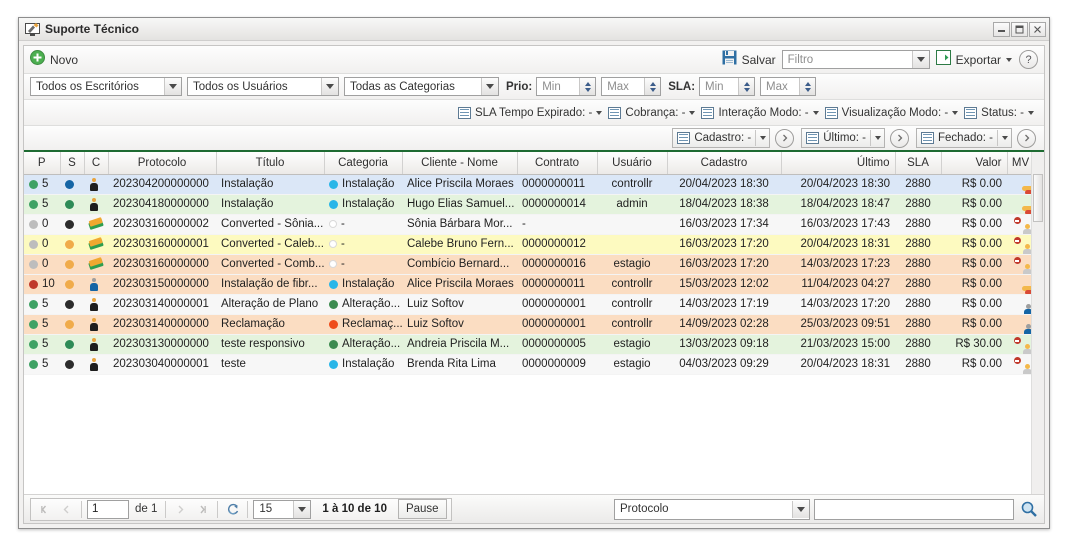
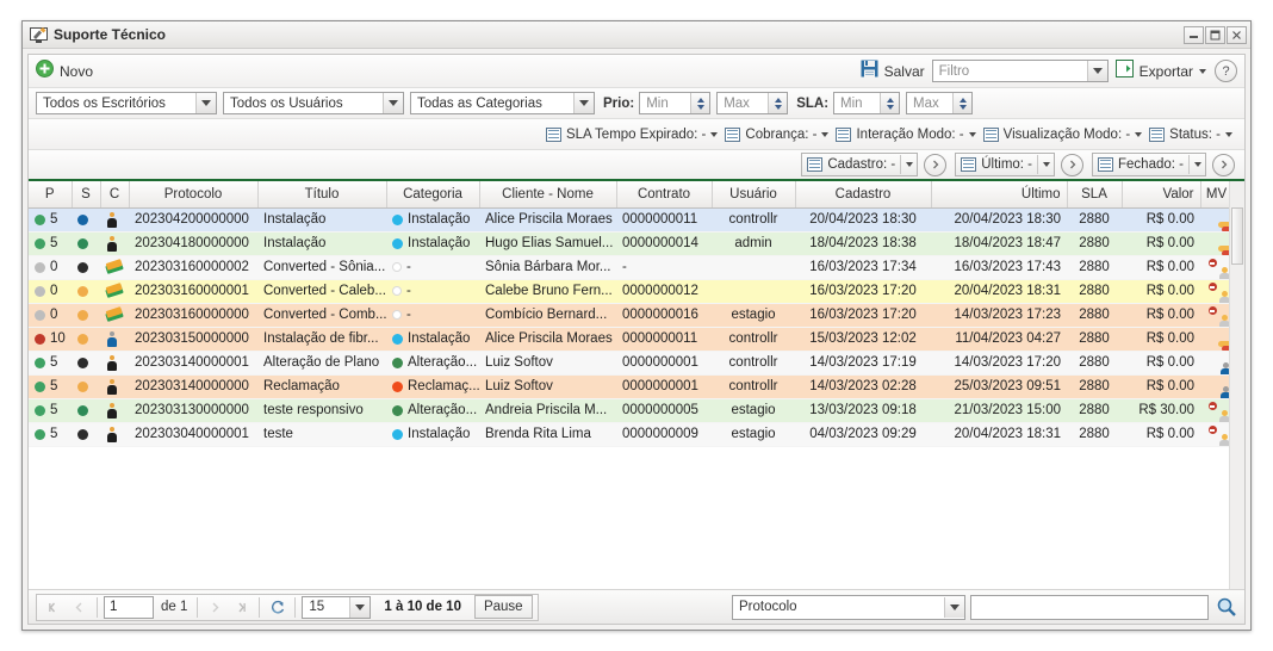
  Suporte Técnico
  Novo
  Salvar
  Filtro
  Exportar
  ?
  Todos os Escritórios
  Todos os Usuários
  Todas as Categorias
  Prio:
  Min
  Max
  SLA:
  Min
  Max
  SLA Tempo Expirado: -
  Cobrança: -
  Interação Modo: -
  Visualização Modo: -
  Status: -
  Cadastro: -
  Último: -
  Fechado: -
  P	S	C	Protocolo	Título	Categoria	Cliente - Nome	Contrato	Usuário	Cadastro	Último	SLA	Valor	MV
  5			202304200000000	Instalação	Instalação	Alice Priscila Moraes	0000000011	controllr	20/04/2023 18:30	20/04/2023 18:30	2880	R$ 0.00
  5			202304180000000	Instalação	Instalação	Hugo Elias Samuel...	0000000014	admin	18/04/2023 18:38	18/04/2023 18:47	2880	R$ 0.00
  0			202303160000002	Converted - Sônia...	-	Sônia Bárbara Mor...	-		16/03/2023 17:34	16/03/2023 17:43	2880	R$ 0.00
  0			202303160000001	Converted - Caleb...	-	Calebe Bruno Fern...	0000000012		16/03/2023 17:20	20/04/2023 18:31	2880	R$ 0.00
  0			202303160000000	Converted - Comb...	-	Combício Bernard...	0000000016	estagio	16/03/2023 17:20	14/03/2023 17:23	2880	R$ 0.00
  10			202303150000000	Instalação de fibr...	Instalação	Alice Priscila Moraes	0000000011	controllr	15/03/2023 12:02	11/04/2023 04:27	2880	R$ 0.00
  5			202303140000001	Alteração de Plano	Alteração...	Luiz Softov	0000000001	controllr	14/03/2023 17:19	14/03/2023 17:20	2880	R$ 0.00
- 5			202303140000000	Reclamação	Reclamaç...	Luiz Softov	0000000001	controllr	14/09/2023 02:28	25/03/2023 09:51	2880	R$ 0.00
+ 5			202303140000000	Reclamação	Reclamaç...	Luiz Softov	0000000001	controllr	14/03/2023 02:28	25/03/2023 09:51	2880	R$ 0.00
  5			202303130000000	teste responsivo	Alteração...	Andreia Priscila M...	0000000005	estagio	13/03/2023 09:18	21/03/2023 15:00	2880	R$ 30.00
  5			202303040000001	teste	Instalação	Brenda Rita Lima	0000000009	estagio	04/03/2023 09:29	20/04/2023 18:31	2880	R$ 0.00
  1
  de 1
  15
  1 à 10 de 10
  Pause
  Protocolo
